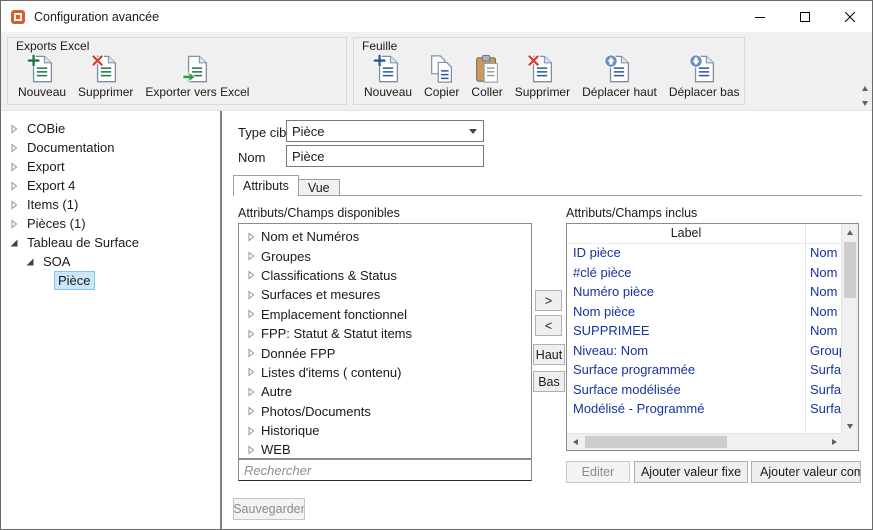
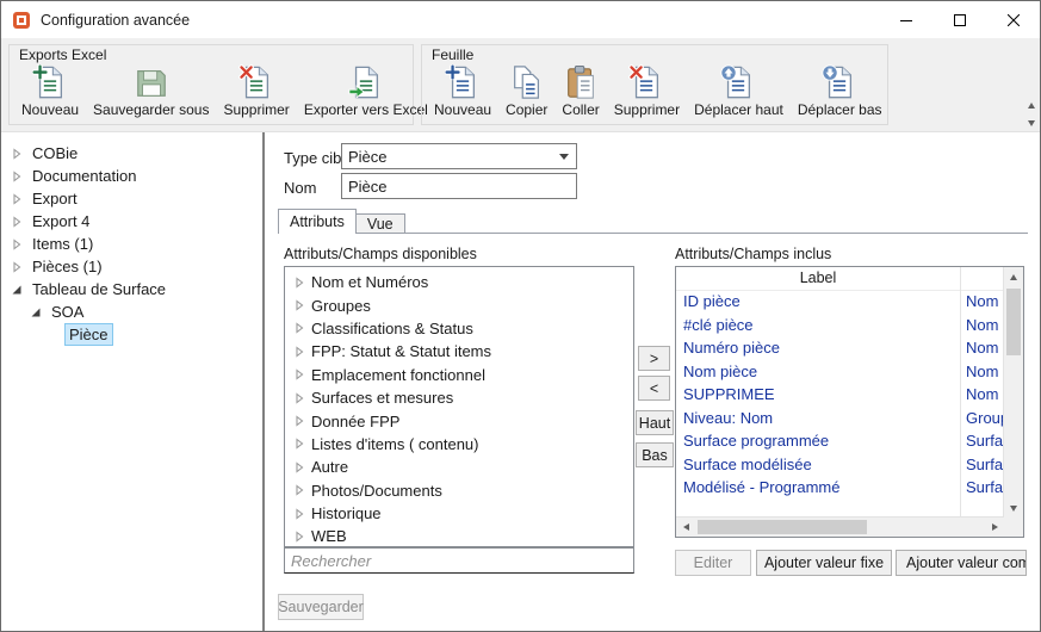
  Configuration avancée
  Exports Excel
  Nouveau
+ Sauvegarder sous
  Supprimer
  Exporter vers Excel
  Feuille
  Nouveau
  Copier
  Coller
  Supprimer
  Déplacer haut
  Déplacer bas
  COBie
  Documentation
  Export
  Export 4
  Items (1)
  Pièces (1)
  Tableau de Surface
  SOA
  Pièce
  Type cib
  Pièce
  Nom
  Pièce
  Attributs
  Vue
  Attributs/Champs disponibles
  Attributs/Champs inclus
  Nom et Numéros
  Groupes
  Classifications & Status
- Surfaces et mesures
+ FPP: Statut & Statut items
  Emplacement fonctionnel
- FPP: Statut & Statut items
+ Surfaces et mesures
  Donnée FPP
  Listes d'items ( contenu)
  Autre
  Photos/Documents
  Historique
  WEB
  Rechercher
  >
  <
  Haut
  Bas
  Label
  ID pièce
  Nom
  #clé pièce
  Nom
  Numéro pièce
  Nom
  Nom pièce
  Nom
  SUPPRIMEE
  Nom
  Niveau: Nom
  Grou
  Surface programmée
  Surfa
  Surface modélisée
  Surfa
  Modélisé - Programmé
  Surfa
  Editer
  Ajouter valeur fixe
  Ajouter valeur com
  Sauvegarder
